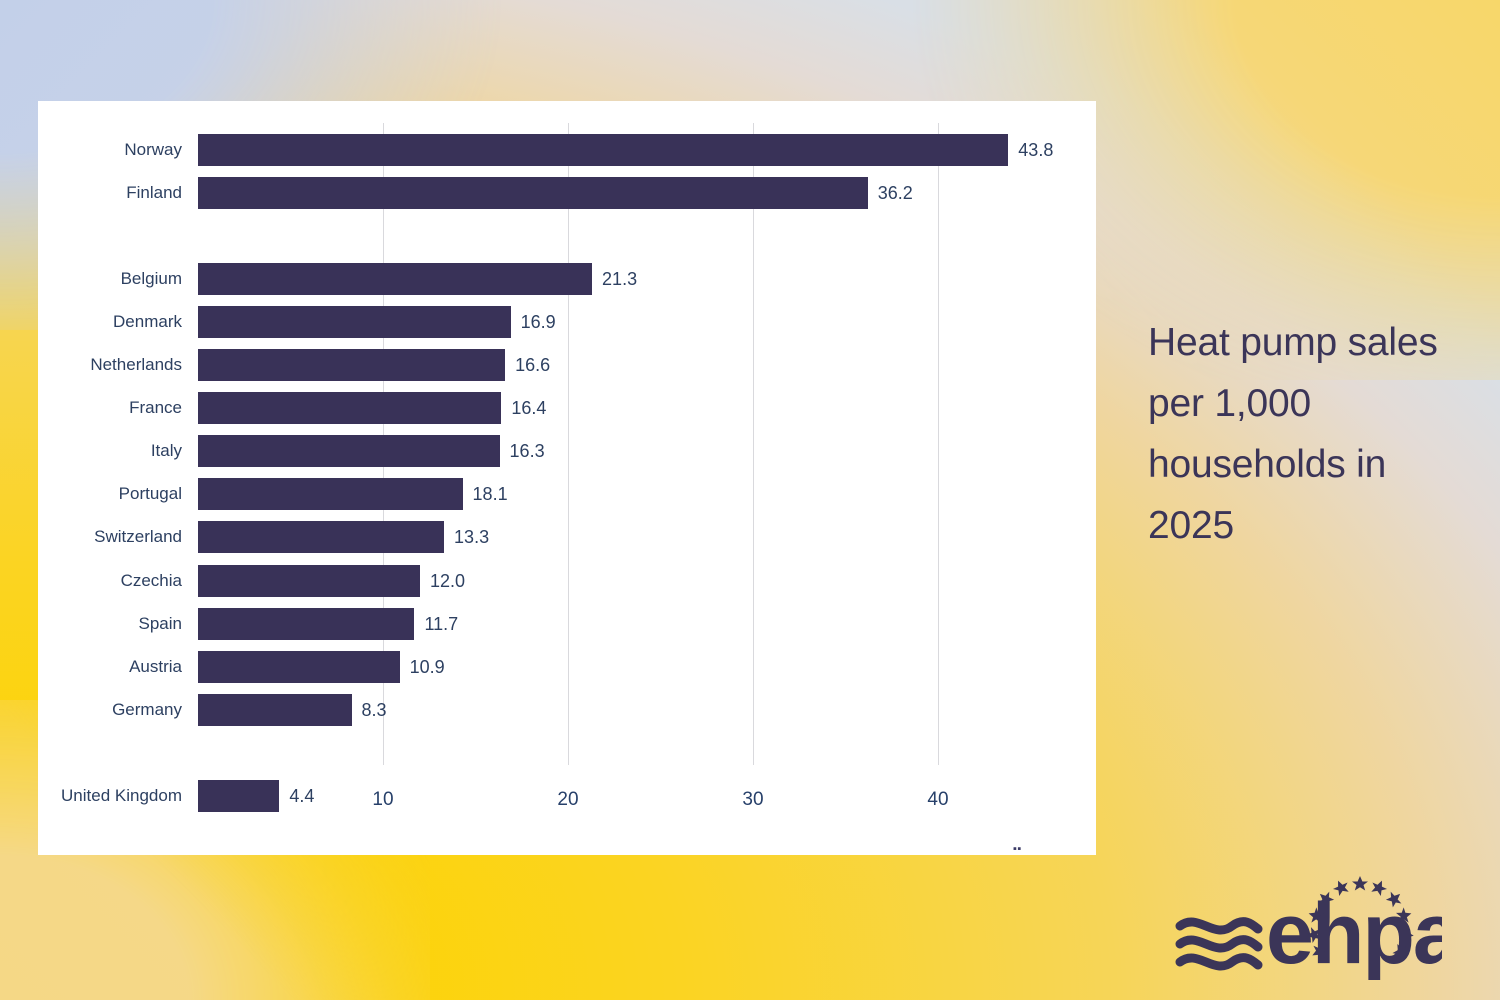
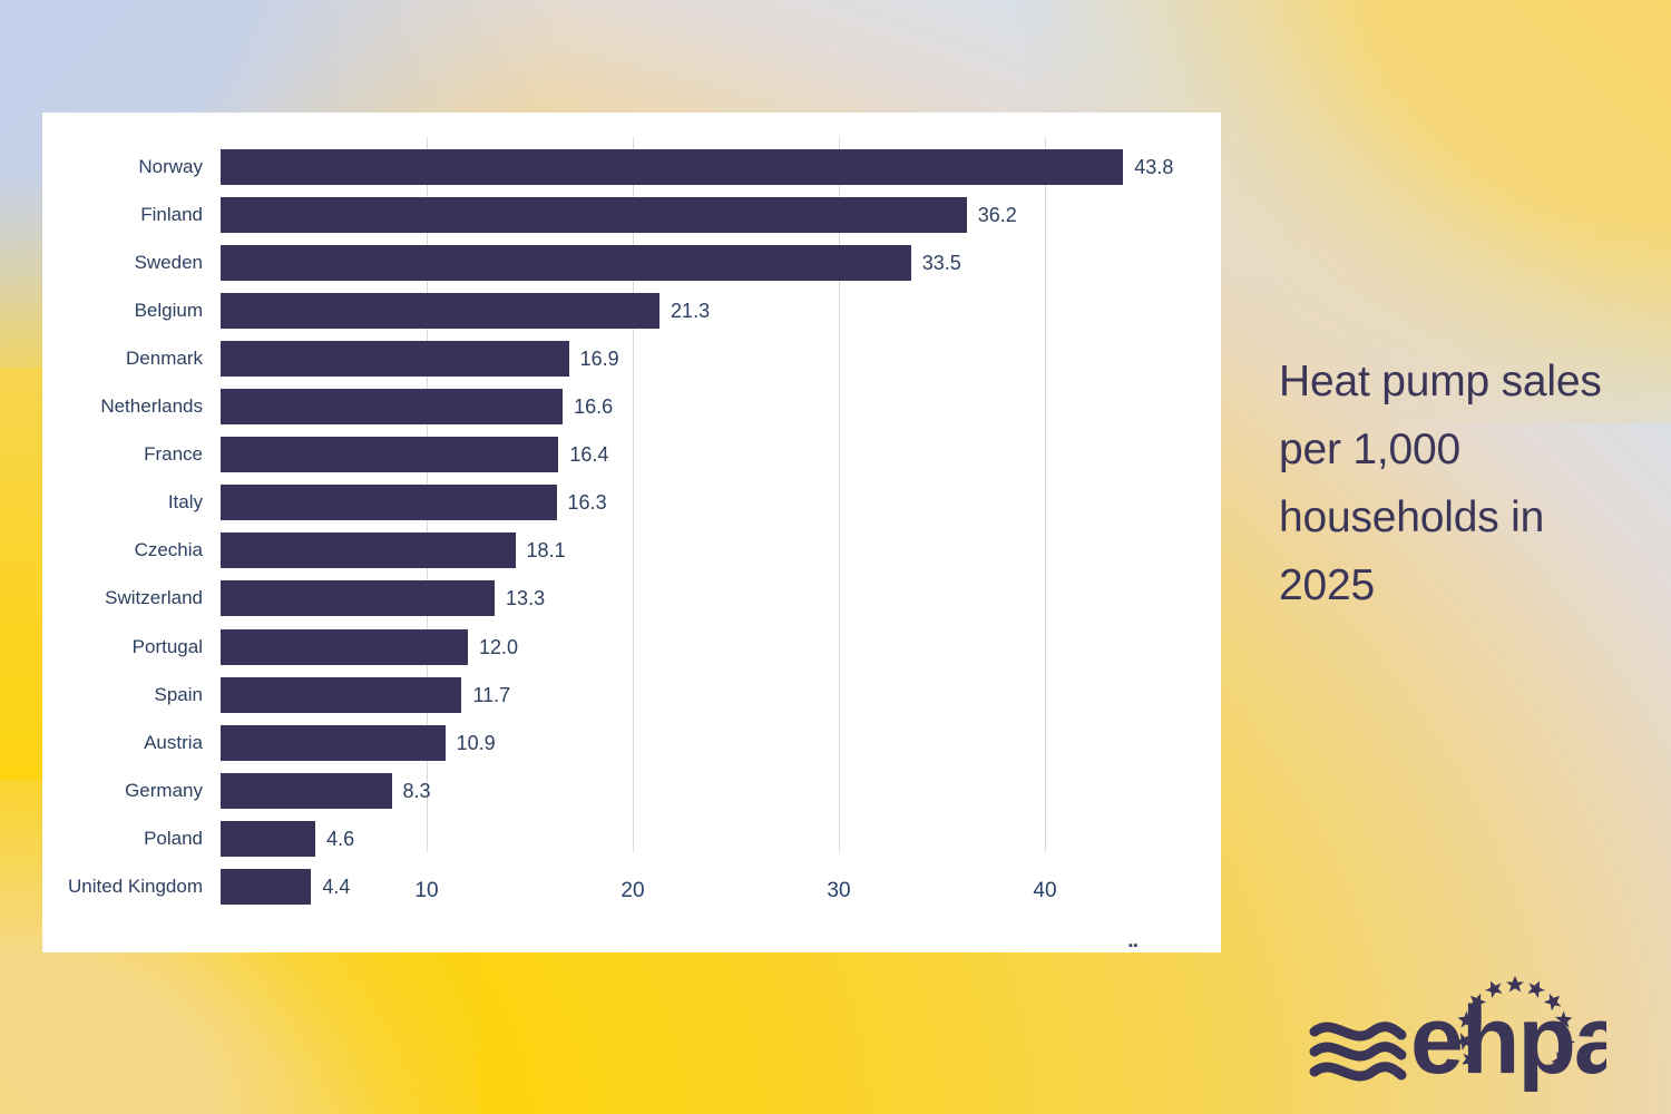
  10
  20
  30
  40
  Norway
  43.8
  Finland
  36.2
+ Sweden
+ 33.5
  Belgium
  21.3
  Denmark
  16.9
  Netherlands
  16.6
  France
  16.4
  Italy
  16.3
- Portugal
+ Czechia
  18.1
  Switzerland
  13.3
- Czechia
+ Portugal
  12.0
  Spain
  11.7
  Austria
  10.9
  Germany
  8.3
+ Poland
+ 4.6
  United Kingdom
  4.4
  ▪▪
  Heat pump sales per 1,000 households in 2025
  ehpa
